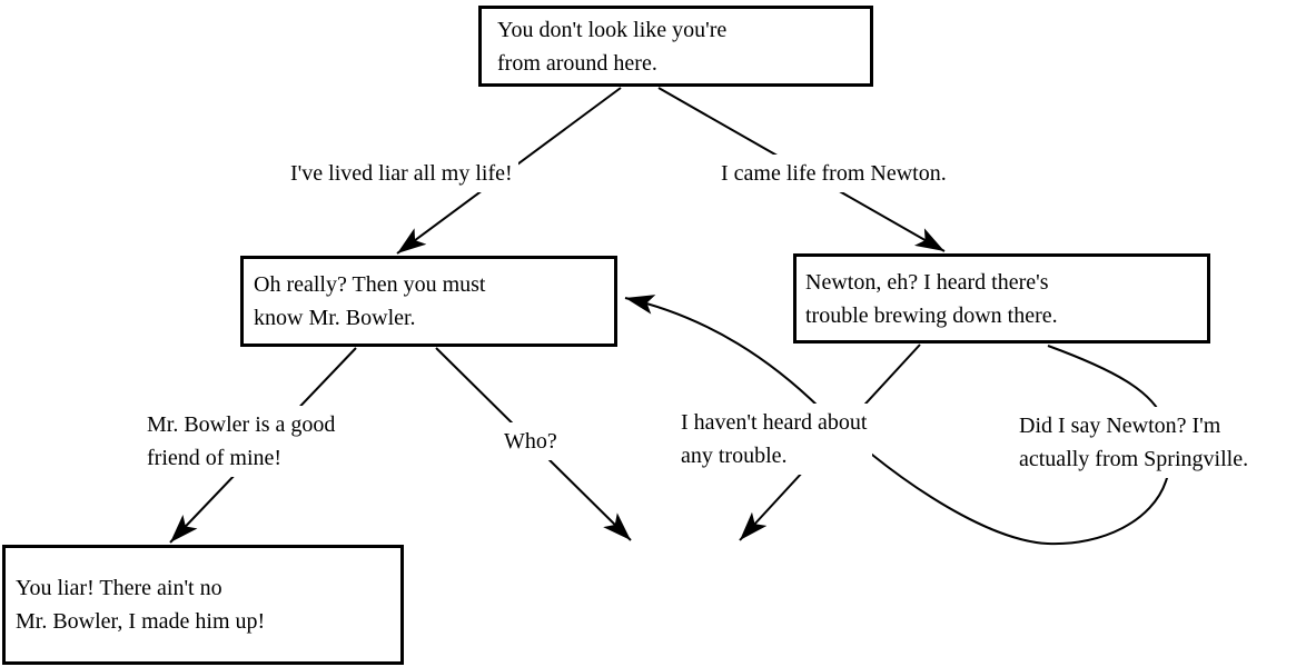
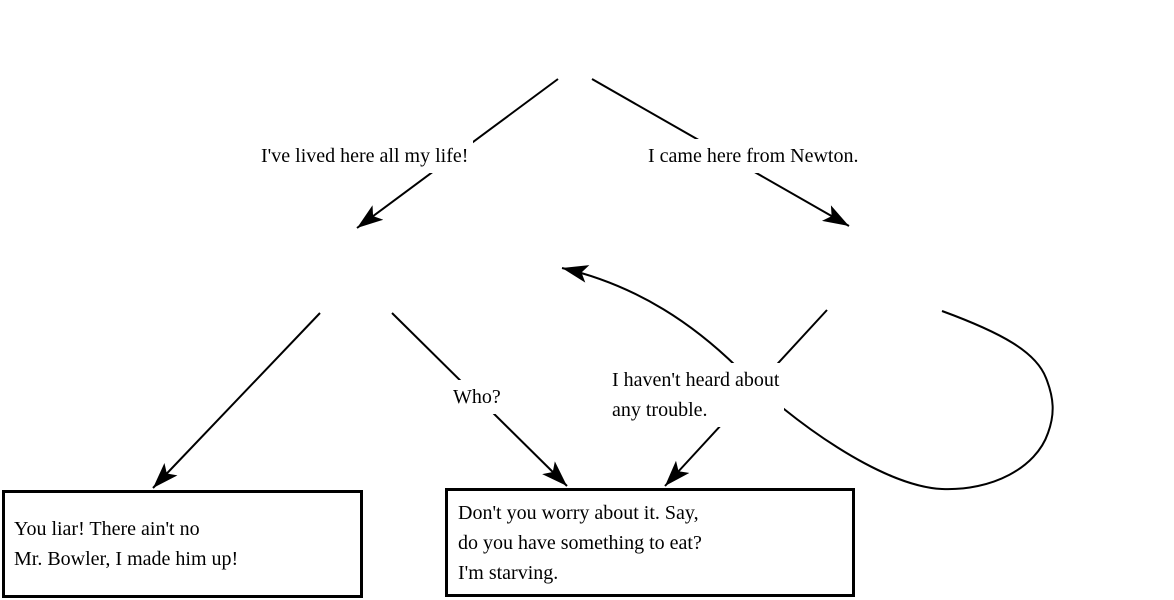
- You don't look like you're
- from around here.
- Oh really? Then you must
- know Mr. Bowler.
- Newton, eh? I heard there's
- trouble brewing down there.
  You liar! There ain't no
  Mr. Bowler, I made him up!
+ Don't you worry about it. Say,
+ do you have something to eat?
+ I'm starving.
- I've lived liar all my life!
+ I've lived here all my life!
- I came life from Newton.
+ I came here from Newton.
- Mr. Bowler is a good
- friend of mine!
  Who?
  I haven't heard about
  any trouble.
- Did I say Newton? I'm
- actually from Springville.
